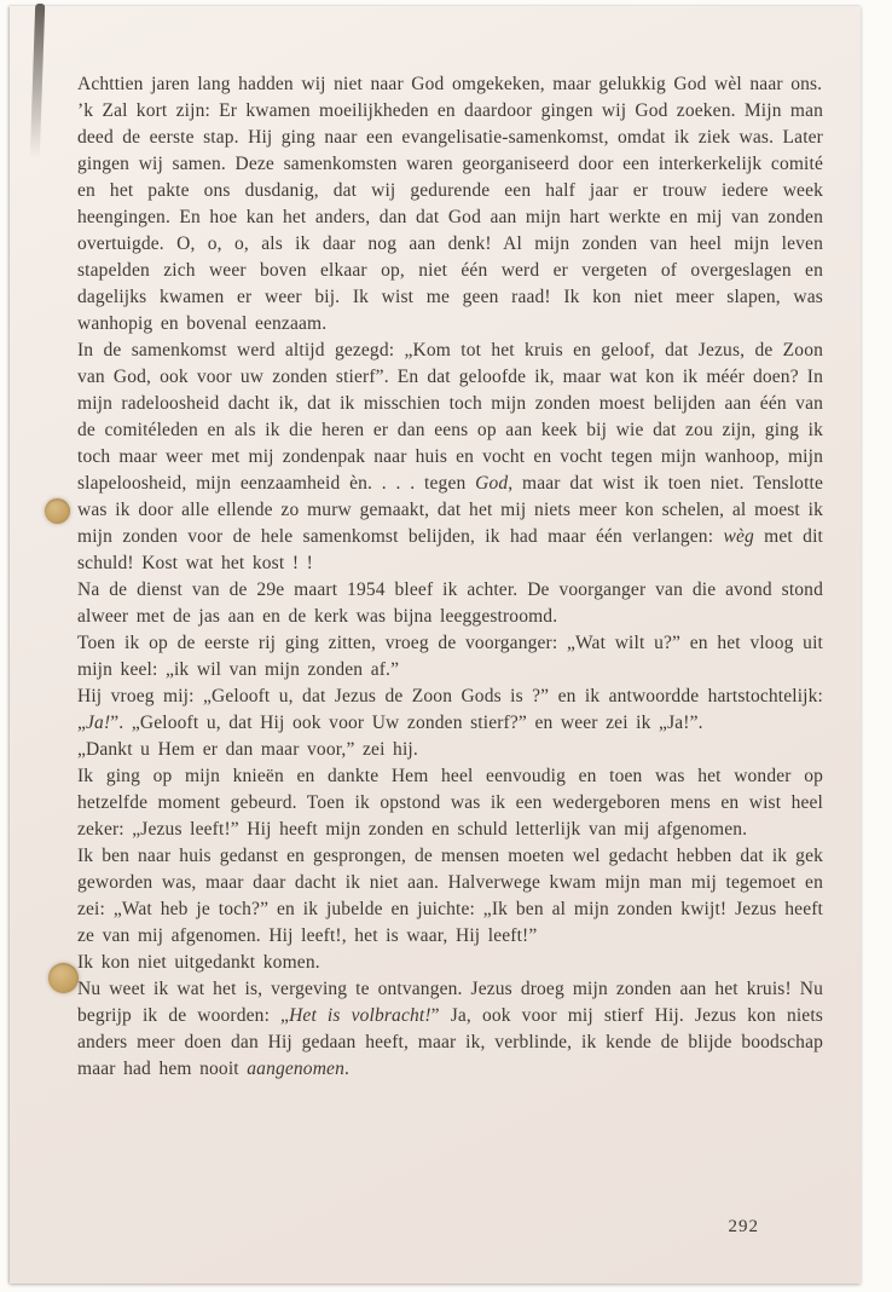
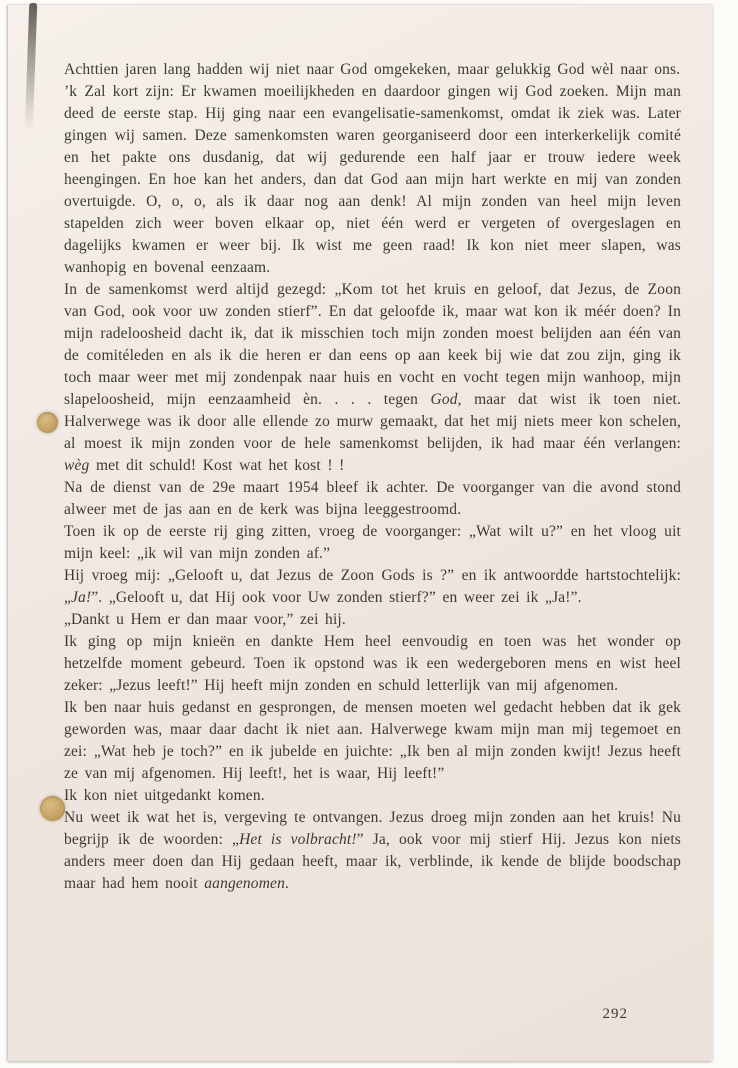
  Achttien jaren lang hadden wij niet naar God omgekeken, maar gelukkig God wèl naar ons.
  ’k Zal kort zijn: Er kwamen moeilijkheden en daardoor gingen wij God zoeken. Mijn man deed de eerste stap. Hij ging naar een evangelisatie-samenkomst, omdat ik ziek was. Later gingen wij samen. Deze samenkomsten waren georganiseerd door een interkerkelijk comité en het pakte ons dusdanig, dat wij gedurende een half jaar er trouw iedere week heengingen. En hoe kan het anders, dan dat God aan mijn hart werkte en mij van zonden overtuigde. O, o, o, als ik daar nog aan denk! Al mijn zonden van heel mijn leven stapelden zich weer boven elkaar op, niet één werd er vergeten of overgeslagen en dagelijks kwamen er weer bij. Ik wist me geen raad! Ik kon niet meer slapen, was wanhopig en bovenal eenzaam.
- In de samenkomst werd altijd gezegd: „Kom tot het kruis en geloof, dat Jezus, de Zoon van God, ook voor uw zonden stierf”. En dat geloofde ik, maar wat kon ik méér doen? In mijn radeloosheid dacht ik, dat ik misschien toch mijn zonden moest belijden aan één van de comitéleden en als ik die heren er dan eens op aan keek bij wie dat zou zijn, ging ik toch maar weer met mij zondenpak naar huis en vocht en vocht tegen mijn wanhoop, mijn slapeloosheid, mijn eenzaamheid èn. . . . tegen God, maar dat wist ik toen niet. Tenslotte was ik door alle ellende zo murw gemaakt, dat het mij niets meer kon schelen, al moest ik mijn zonden voor de hele samenkomst belijden, ik had maar één verlangen: wèg met dit schuld! Kost wat het kost ! !
+ In de samenkomst werd altijd gezegd: „Kom tot het kruis en geloof, dat Jezus, de Zoon van God, ook voor uw zonden stierf”. En dat geloofde ik, maar wat kon ik méér doen? In mijn radeloosheid dacht ik, dat ik misschien toch mijn zonden moest belijden aan één van de comitéleden en als ik die heren er dan eens op aan keek bij wie dat zou zijn, ging ik toch maar weer met mij zondenpak naar huis en vocht en vocht tegen mijn wanhoop, mijn slapeloosheid, mijn eenzaamheid èn. . . . tegen God, maar dat wist ik toen niet. Halverwege was ik door alle ellende zo murw gemaakt, dat het mij niets meer kon schelen, al moest ik mijn zonden voor de hele samenkomst belijden, ik had maar één verlangen: wèg met dit schuld! Kost wat het kost ! !
  Na de dienst van de 29e maart 1954 bleef ik achter. De voorganger van die avond stond alweer met de jas aan en de kerk was bijna leeggestroomd.
  Toen ik op de eerste rij ging zitten, vroeg de voorganger: „Wat wilt u?” en het vloog uit mijn keel: „ik wil van mijn zonden af.”
  Hij vroeg mij: „Gelooft u, dat Jezus de Zoon Gods is ?” en ik antwoordde hartstochtelijk: „Ja!”. „Gelooft u, dat Hij ook voor Uw zonden stierf?” en weer zei ik „Ja!”.
  „Dankt u Hem er dan maar voor,” zei hij.
  Ik ging op mijn knieën en dankte Hem heel eenvoudig en toen was het wonder op hetzelfde moment gebeurd. Toen ik opstond was ik een wedergeboren mens en wist heel zeker: „Jezus leeft!” Hij heeft mijn zonden en schuld letterlijk van mij afgenomen.
  Ik ben naar huis gedanst en gesprongen, de mensen moeten wel gedacht hebben dat ik gek geworden was, maar daar dacht ik niet aan. Halverwege kwam mijn man mij tegemoet en zei: „Wat heb je toch?” en ik jubelde en juichte: „Ik ben al mijn zonden kwijt! Jezus heeft ze van mij afgenomen. Hij leeft!, het is waar, Hij leeft!”
  Ik kon niet uitgedankt komen.
  Nu weet ik wat het is, vergeving te ontvangen. Jezus droeg mijn zonden aan het kruis! Nu begrijp ik de woorden: „Het is volbracht!” Ja, ook voor mij stierf Hij. Jezus kon niets anders meer doen dan Hij gedaan heeft, maar ik, verblinde, ik kende de blijde boodschap maar had hem nooit aangenomen.
  292
